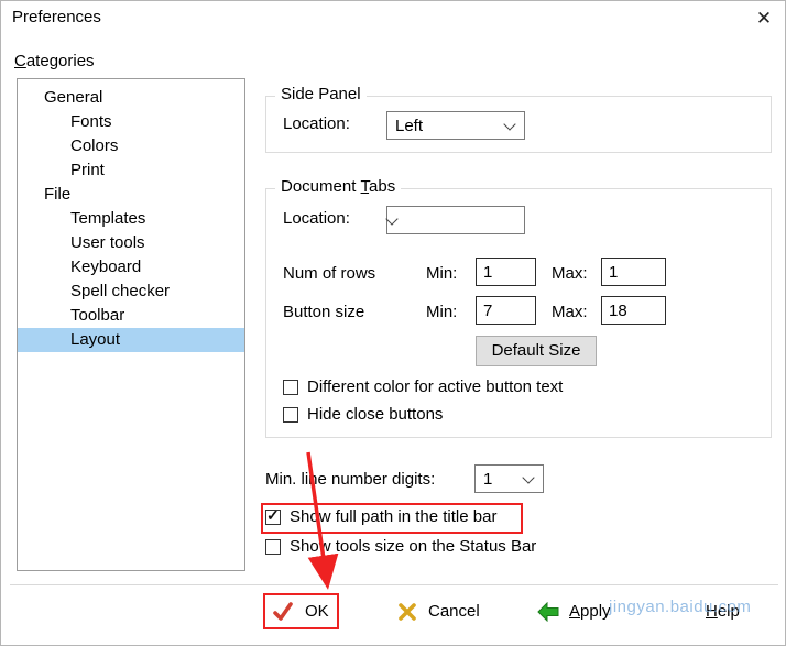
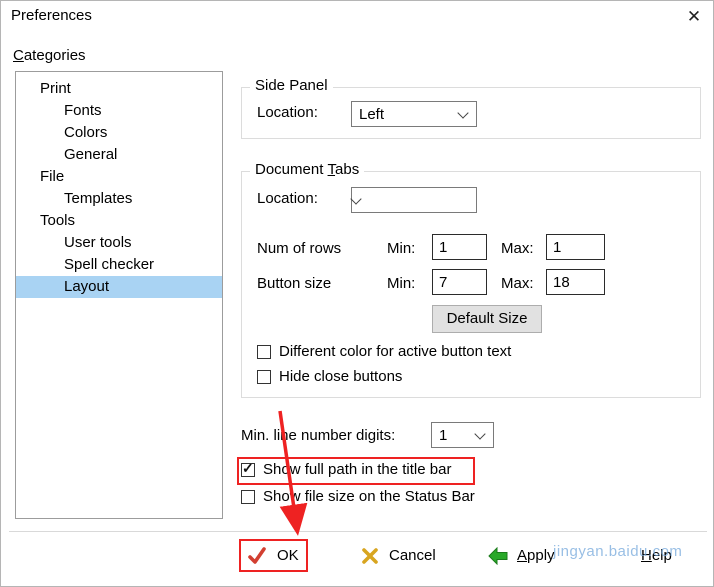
  Preferences
  ✕
  Categories
- General
+ Print
  Fonts
  Colors
- Print
+ General
  File
  Templates
+ Tools
  User tools
- Keyboard
  Spell checker
- Toolbar
  Layout
  Side Panel
  Location:
  Left
  Document Tabs
  Location:
  Num of rows
  Min:
  1
  Max:
  1
  Button size
  Min:
  7
  Max:
  18
  Default Size
  Different color for active button text
  Hide close buttons
  Min. lie number digits:
  1
  ✓
  Show full path in the title bar
- Show tools size on the Status Bar
+ Show file size on the Status Bar
  OK
  Cancel
  Apply
  Help
  jingyan.baidu.com
